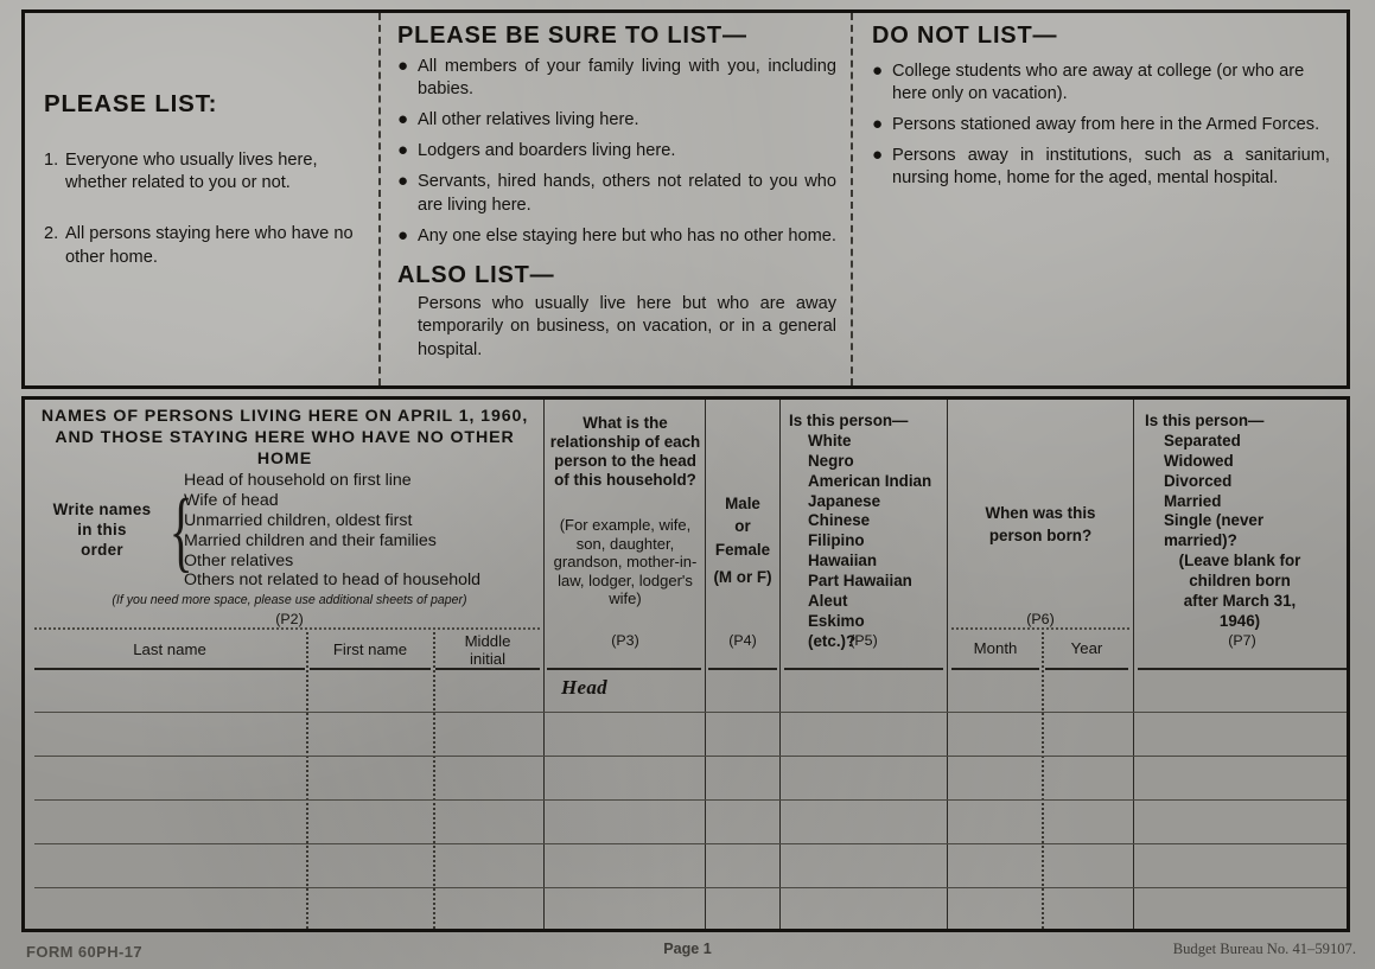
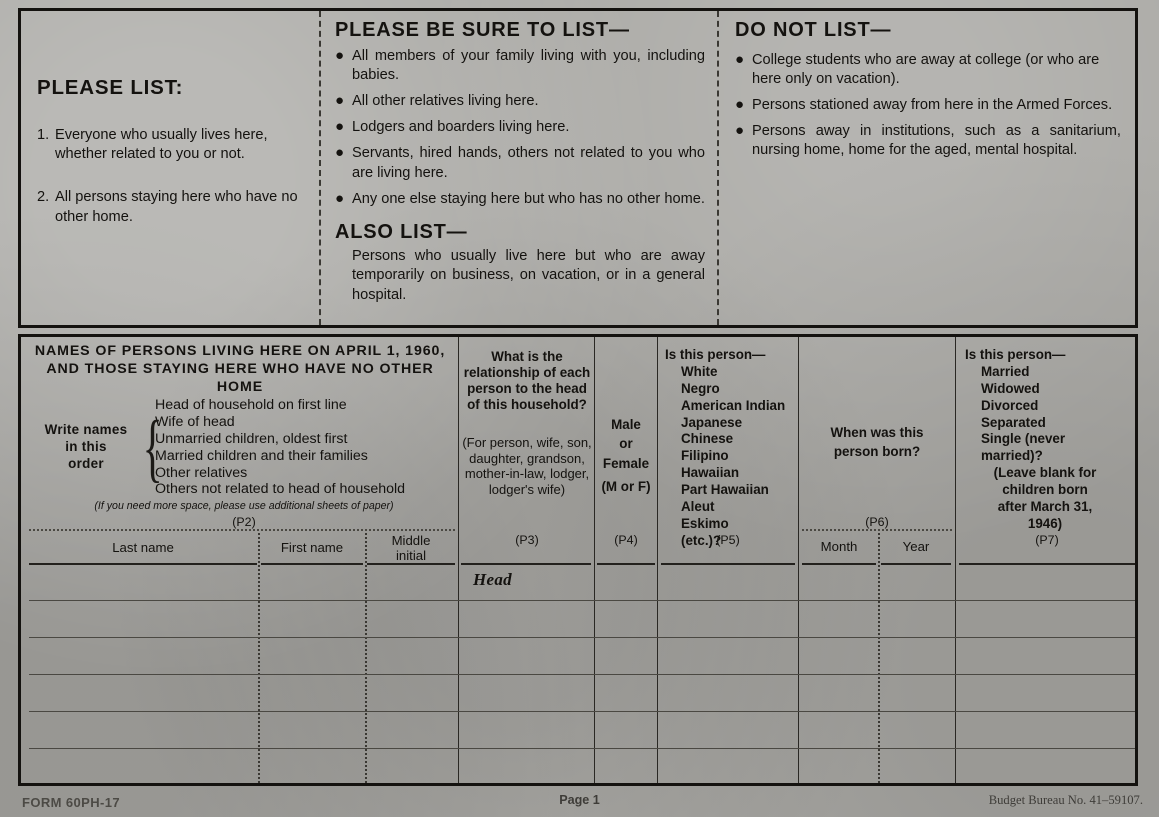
  PLEASE LIST:
  1.
  Everyone who usually lives here, whether related to you or not.
  2.
  All persons staying here who have no other home.
  PLEASE BE SURE TO LIST—
  ●
  All members of your family living with you, including babies.
  ●
  All other relatives living here.
  ●
  Lodgers and boarders living here.
  ●
  Servants, hired hands, others not related to you who are living here.
  ●
  Any one else staying here but who has no other home.
  ALSO LIST—
  Persons who usually live here but who are away temporarily on business, on vacation, or in a general hospital.
  DO NOT LIST—
  ●
  College students who are away at college (or who are here only on vacation).
  ●
  Persons stationed away from here in the Armed Forces.
  ●
  Persons away in institutions, such as a sanitarium, nursing home, home for the aged, mental hospital.
  NAMES OF PERSONS LIVING HERE ON APRIL 1, 1960,
  AND THOSE STAYING HERE WHO HAVE NO OTHER HOME
  Write names
  in this
  order
  {
  Head of household on first line
  Wife of head
  Unmarried children, oldest first
  Married children and their families
  Other relatives
  Others not related to head of household
  (If you need more space, please use additional sheets of paper)
  (P2)
  What is the relationship of each person to the head of this household?
- (For example, wife, son, daughter, grandson, mother-in-law, lodger, lodger's wife)
+ (For person, wife, son, daughter, grandson, mother-in-law, lodger, lodger's wife)
  (P3)
  Male
  or
  Female
  (M or F)
  (P4)
  Is this person—
  White
  Negro
  American Indian
  Japanese
  Chinese
  Filipino
  Hawaiian
  Part Hawaiian
  Aleut
  Eskimo
  (etc.)?
  (P5)
  When was this
  person born?
  (P6)
  Is this person—
- Separated
+ Married
  Widowed
  Divorced
- Married
+ Separated
  Single (never married)?
  (Leave blank for
  children born
  after March 31,
  1946)
  (P7)
  Last name
  First name
  Middle
  initial
  Month
  Year
  Head
  FORM 60PH-17
  Page 1
  Budget Bureau No. 41–59107.
